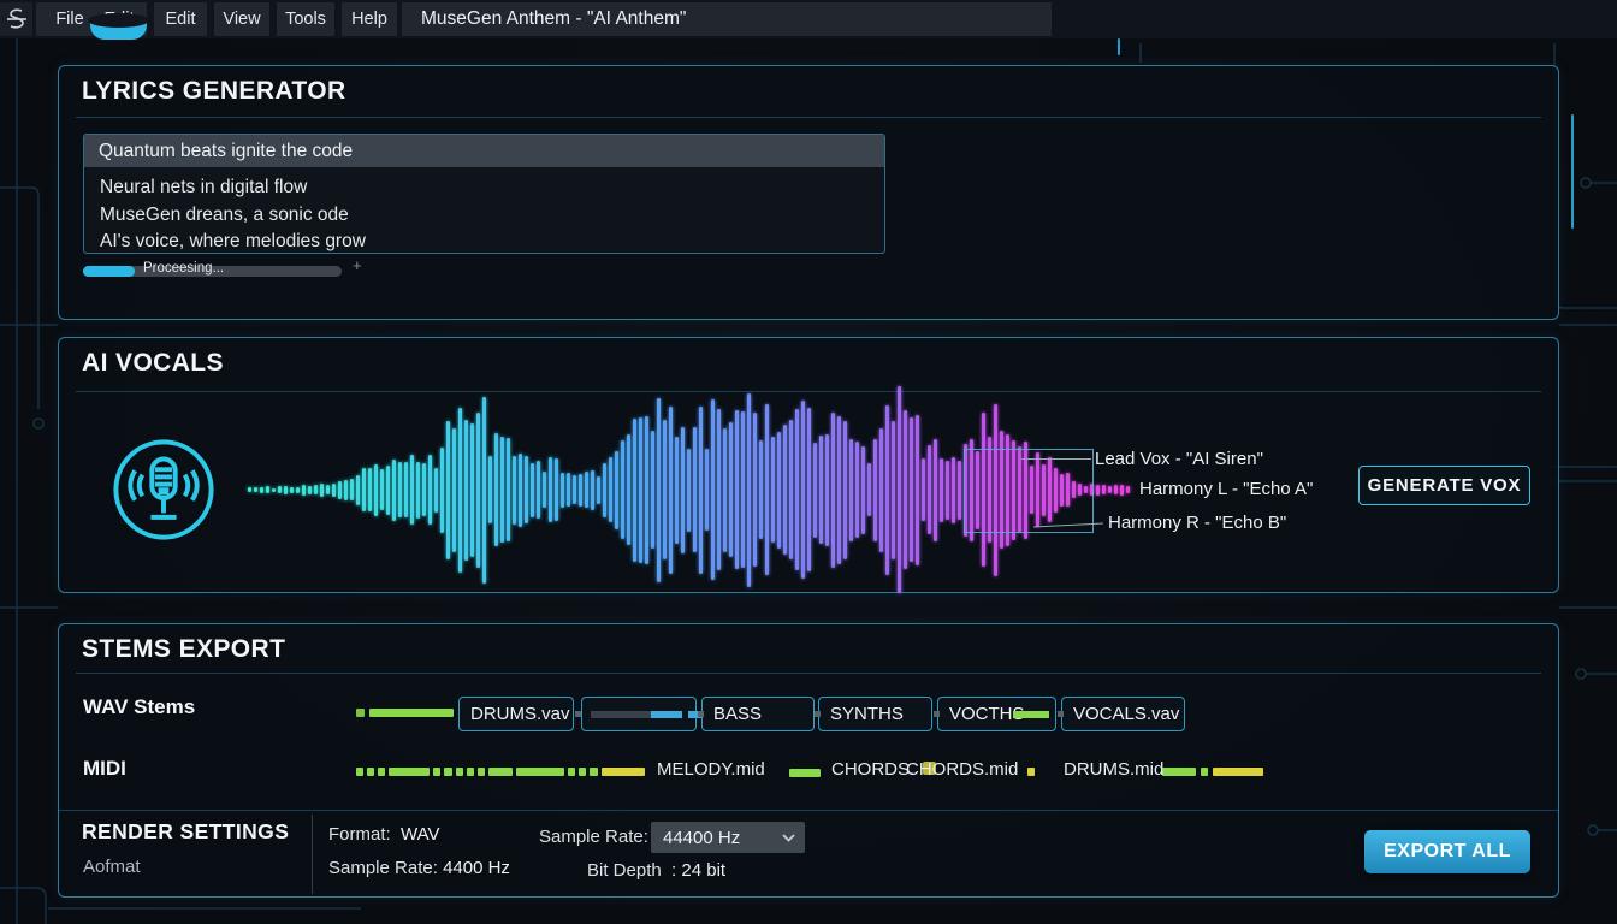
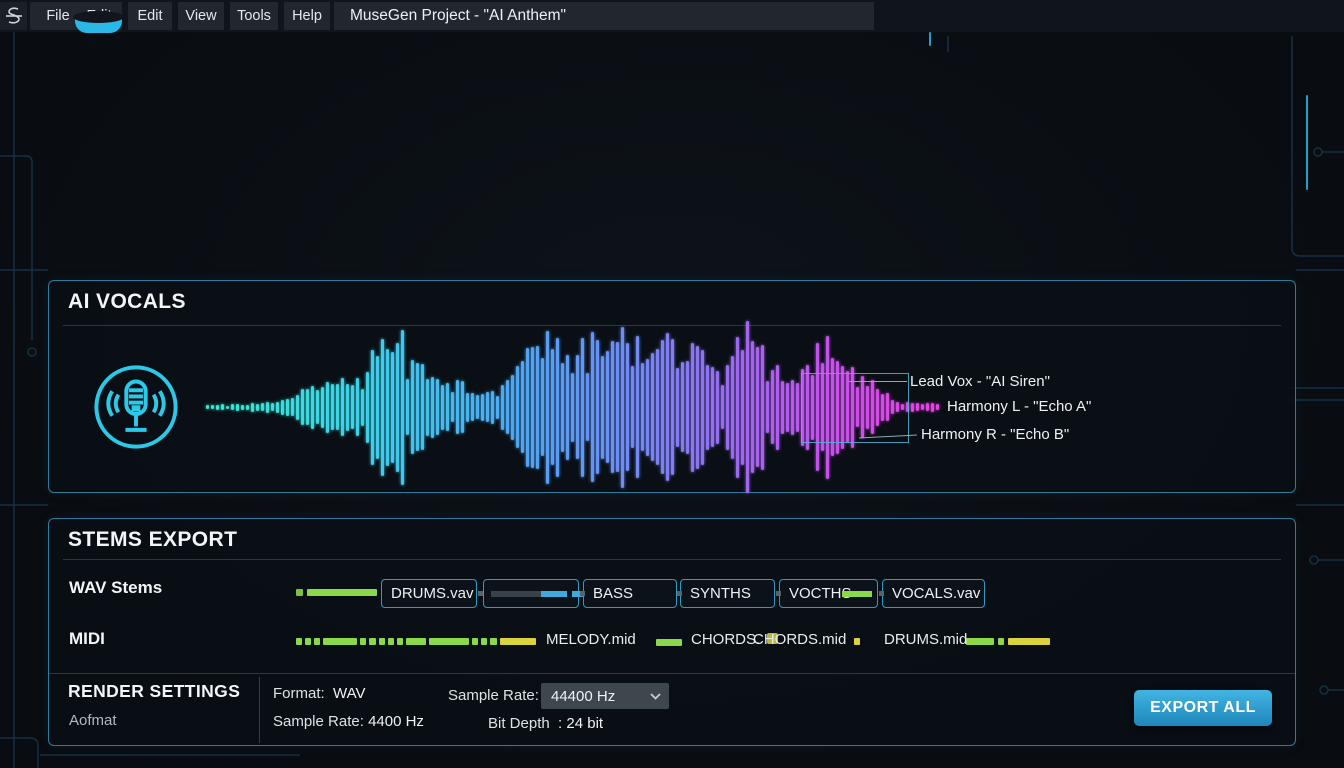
  File
  Edit
  View
  Tools
  Help
- MuseGen Anthem - "AI Anthem"
+ MuseGen Project - "AI Anthem"
- LYRICS GENERATOR
- Quantum beats ignite the code
- Neural nets in digital flow
- MuseGen dreans, a sonic ode
- AI's voice, where melodies grow
- Proceesing...
- +
  AI VOCALS
  Lead Vox - "AI Siren"
  Harmony L - "Echo A"
  Harmony R - "Echo B"
- GENERATE VOX
  STEMS EXPORT
  WAV Stems
  DRUMS.vav
  BASS
  SYNTHS
  VOCTH
  VOCALS.vav
  MIDI
  MELODY.mid
  CHORDS.
  CHORDS.mid
  DRUMS.mid
  RENDER SETTINGS
  Aofmat
  Format: WAV
  Sample Rate: 4400 Hz
  Sample Rate:
  44400 Hz
  Bit Depth : 24 bit
  EXPORT ALL
